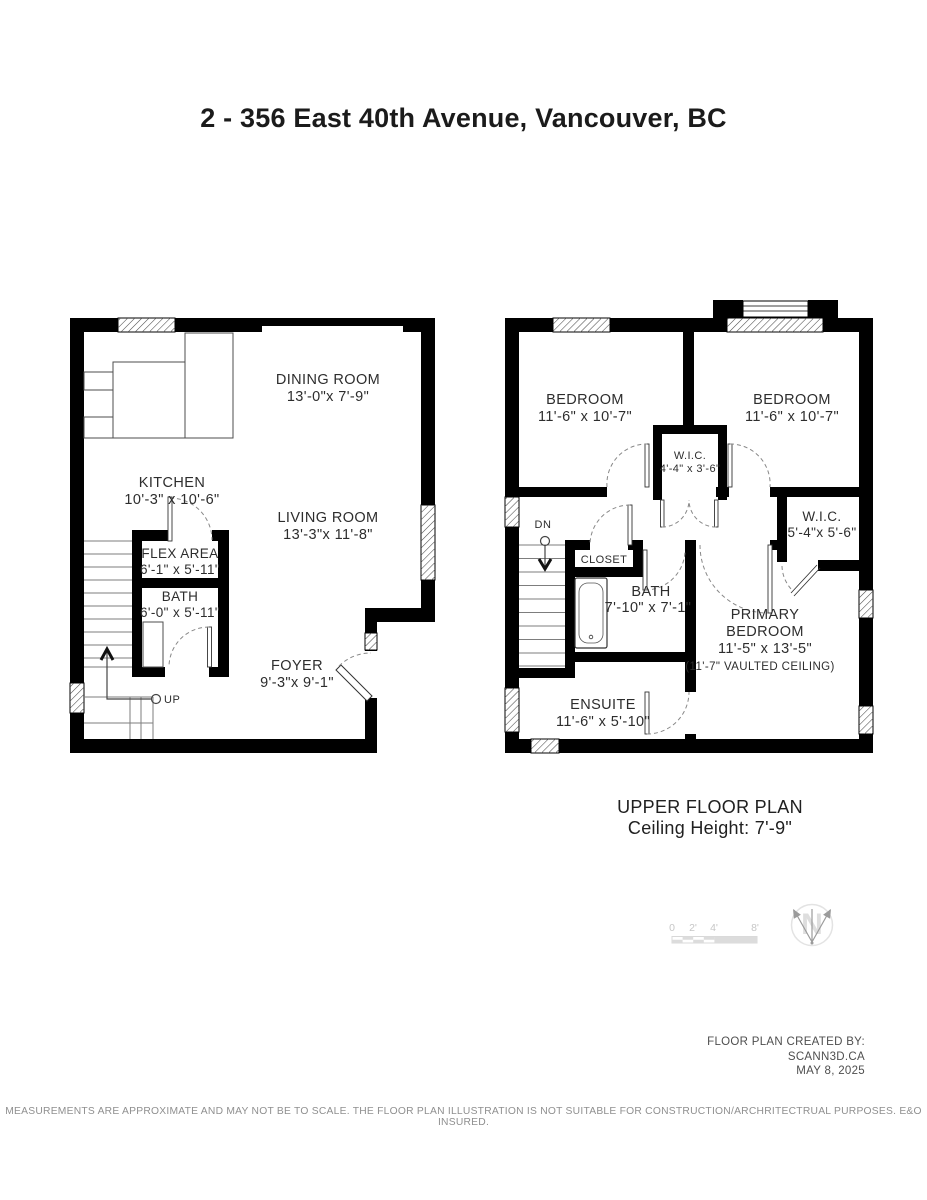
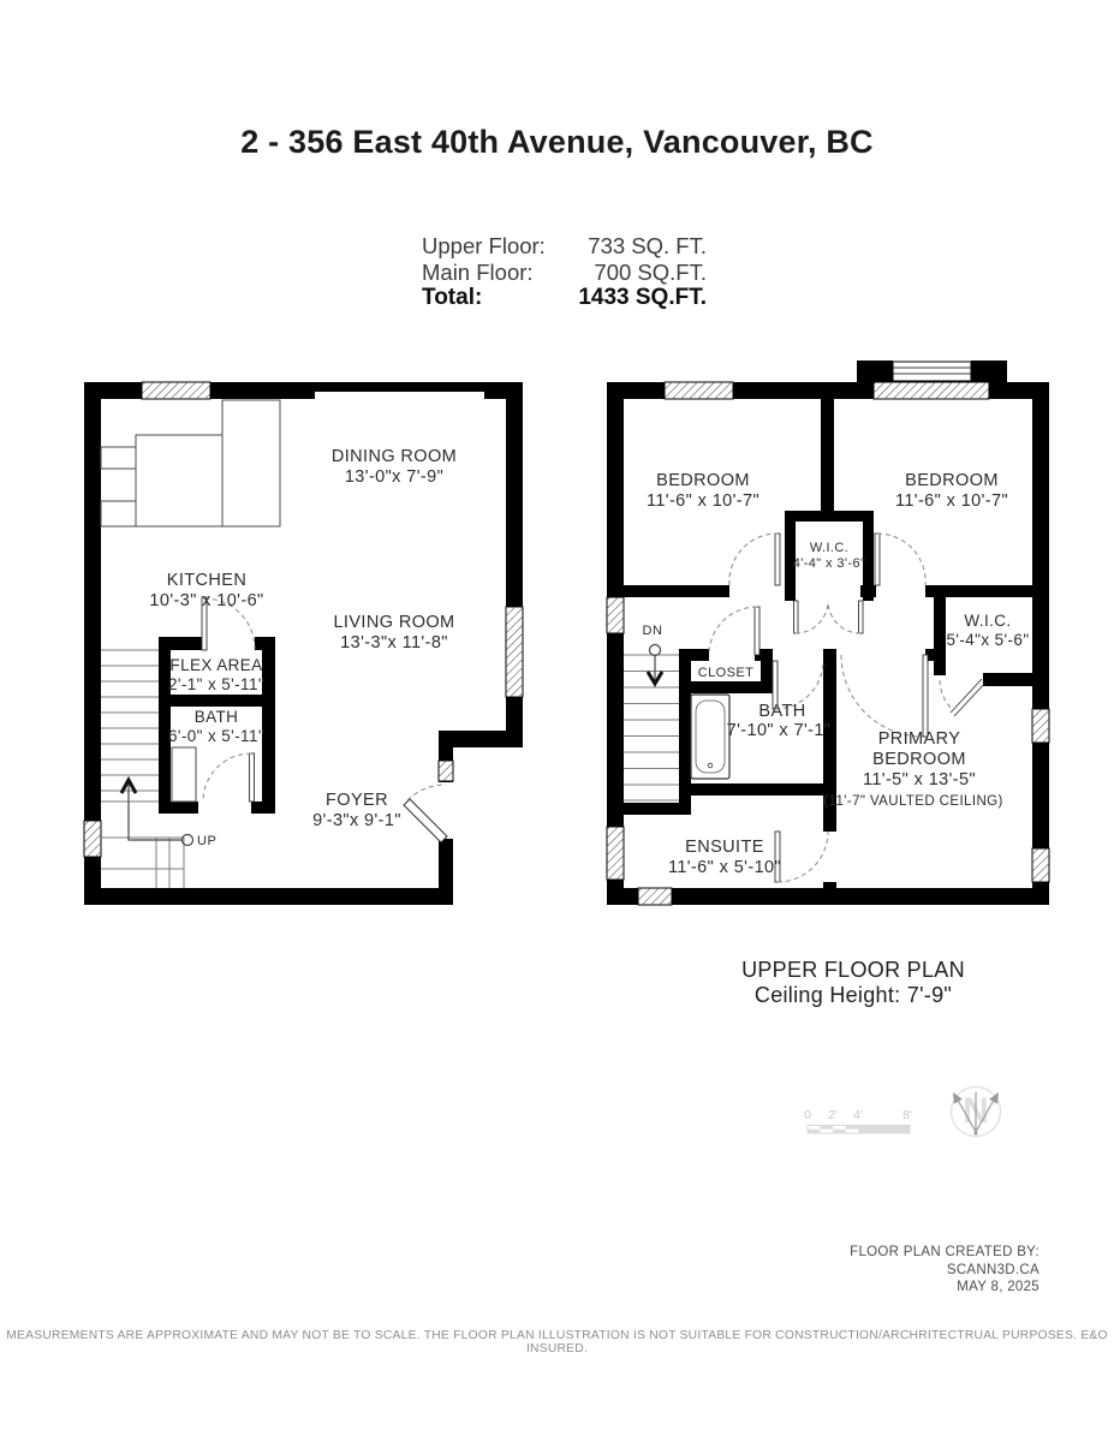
  2 - 356 East 40th Avenue, Vancouver, BC
+ Upper Floor:
+ 733 SQ. FT.
+ Main Floor:
+ 700 SQ.FT.
+ Total:
+ 1433 SQ.FT.
  UP
  DINING ROOM
  13'-0"x 7'-9"
  KITCHEN
  10'-3" x 10'-6"
  LIVING ROOM
  13'-3"x 11'-8"
  FLEX AREA
- 6'-1" x 5'-11"
+ 2'-1" x 5'-11"
  BATH
  6'-0" x 5'-11"
  FOYER
  9'-3"x 9'-1"
  DN
  BEDROOM
  11'-6" x 10'-7"
  BEDROOM
  11'-6" x 10'-7"
  W.I.C.
  4'-4" x 3'-6"
  W.I.C.
  5'-4"x 5'-6"
  CLOSET
  BATH
  7'-10" x 7'-1"
  PRIMARY
  BEDROOM
  11'-5" x 13'-5"
  (11'-7" VAULTED CEILING)
  ENSUITE
  11'-6" x 5'-10"
  0
  2'
  4'
  8'
  UPPER FLOOR PLAN
  Ceiling Height: 7'-9"
  FLOOR PLAN CREATED BY:
  SCANN3D.CA
  MAY 8, 2025
  MEASUREMENTS ARE APPROXIMATE AND MAY NOT BE TO SCALE. THE FLOOR PLAN ILLUSTRATION IS NOT SUITABLE FOR CONSTRUCTION/ARCHRITECTRUAL PURPOSES. E&O INSURED.
